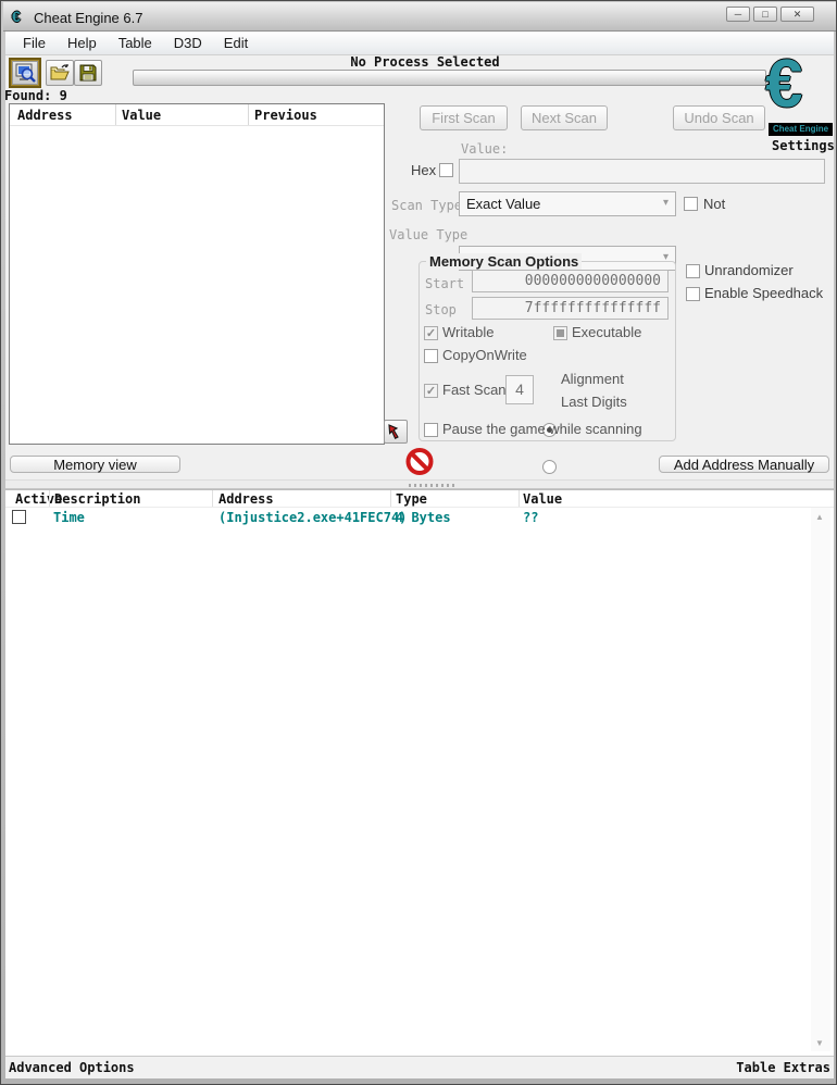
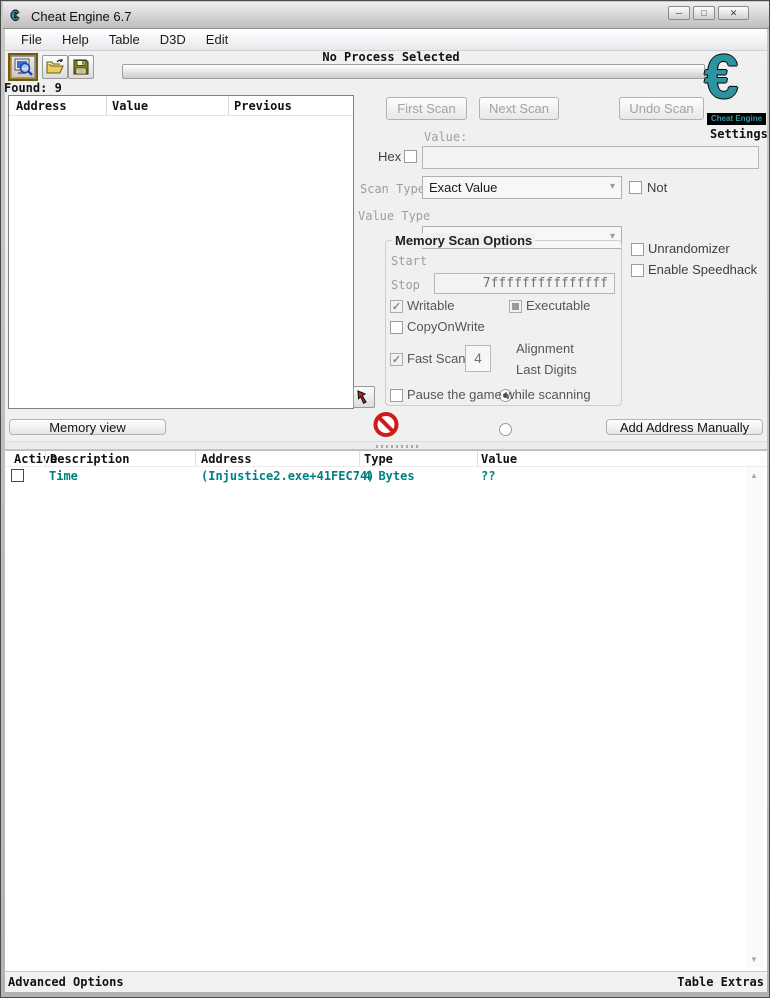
  €
  Cheat Engine 6.7
  ─
  □
  ✕
  File
  Help
  Table
  D3D
  Edit
  No Process Selected
  Found: 9
  Address
  Value
  Previous
  First Scan
  Next Scan
  Undo Scan
  Value:
  Hex
  Scan Typ
  Exact Value
  ▾
  Not
  Value Type
  ▾
  Memory Scan Options
  Start
- 0000000000000000
  Stop
  7fffffffffffffff
  ✓
  Writable
  Executable
  CopyOnWrite
  ✓
  Fast Scan
  4
  Alignment
  Last Digits
  Pause the game while scanning
  Unrandomizer
  Enable Speedhack
  €
  Cheat Engine
  Settings
  Memory view
  Add Address Manually
  Active
  Description
  Address
  Type
  Value
  Time
  (Injustice2.exe+41FEC74)
  4 Bytes
  ??
  ▲
  ▼
  Advanced Options
  Table Extras
